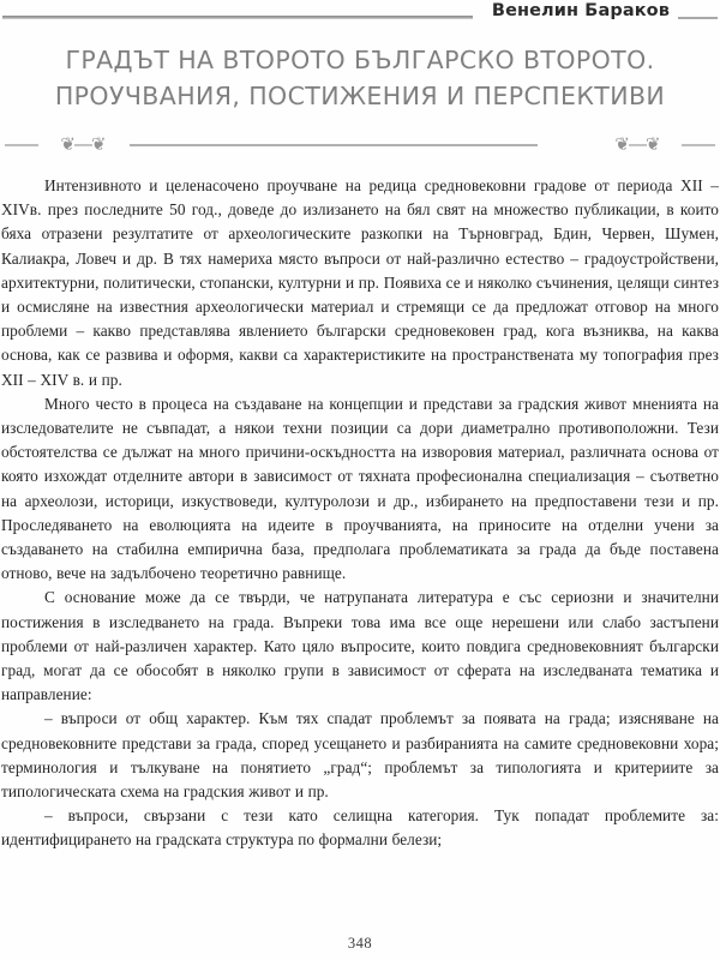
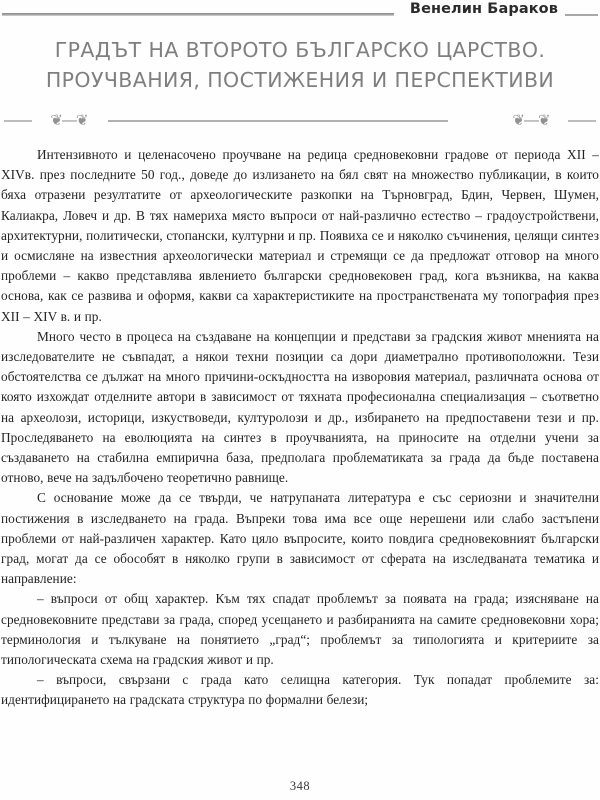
  Венелин Бараков
- ГРАДЪТ НА ВТОРОТО БЪЛГАРСКО ВТОРОТО.
+ ГРАДЪТ НА ВТОРОТО БЪЛГАРСКО ЦАРСТВО.
  ПРОУЧВАНИЯ, ПОСТИЖЕНИЯ И ПЕРСПЕКТИВИ
  ❦―❦
  ❦―❦
  Интензивното и целенасочено проучване на редица средновековни градове от периода XII – XIVв. през последните 50 год., доведе до излизането на бял свят на множество публикации, в които бяха отразени резултатите от археологическите разкопки на Търновград, Бдин, Червен, Шумен, Калиакра, Ловеч и др. В тях намериха място въпроси от най-различно естество – градоустройствени, архитектурни, политически, стопански, културни и пр. Появиха се и няколко съчинения, целящи синтез и осмисляне на известния археологически материал и стремящи се да предложат отговор на много проблеми – какво представлява явлението български средновековен град, кога възниква, на каква основа, как се развива и оформя, какви са характеристиките на пространствената му топография през XII – XIV в. и пр.
- Много често в процеса на създаване на концепции и представи за градския живот мненията на изследователите не съвпадат, а някои техни позиции са дори диаметрално противоположни. Тези обстоятелства се дължат на много причини-оскъдността на изворовия материал, различната основа от която изхождат отделните автори в зависимост от тяхната професионална специализация – съответно на археолози, историци, изкуствоведи, културолози и др., избирането на предпоставени тези и пр. Проследяването на еволюцията на идеите в проучванията, на приносите на отделни учени за създаването на стабилна емпирична база, предполага проблематиката за града да бъде поставена отново, вече на задълбочено теоретично равнище.
+ Много често в процеса на създаване на концепции и представи за градския живот мненията на изследователите не съвпадат, а някои техни позиции са дори диаметрално противоположни. Тези обстоятелства се дължат на много причини-оскъдността на изворовия материал, различната основа от която изхождат отделните автори в зависимост от тяхната професионална специализация – съответно на археолози, историци, изкуствоведи, културолози и др., избирането на предпоставени тези и пр. Проследяването на еволюцията на синтез в проучванията, на приносите на отделни учени за създаването на стабилна емпирична база, предполага проблематиката за града да бъде поставена отново, вече на задълбочено теоретично равнище.
  С основание може да се твърди, че натрупаната литература е със сериозни и значителни постижения в изследването на града. Въпреки това има все още нерешени или слабо застъпени проблеми от най-различен характер. Като цяло въпросите, които повдига средновековният български град, могат да се обособят в няколко групи в зависимост от сферата на изследваната тематика и направление:
  – въпроси от общ характер. Към тях спадат проблемът за появата на града; изясняване на средновековните представи за града, според усещането и разбиранията на самите средновековни хора; терминология и тълкуване на понятието „град“; проблемът за типологията и критериите за типологическата схема на градския живот и пр.
- – въпроси, свързани с тези като селищна категория. Тук попадат проблемите за: идентифицирането на градската структура по формални белези;
+ – въпроси, свързани с града като селищна категория. Тук попадат проблемите за: идентифицирането на градската структура по формални белези;
  348
